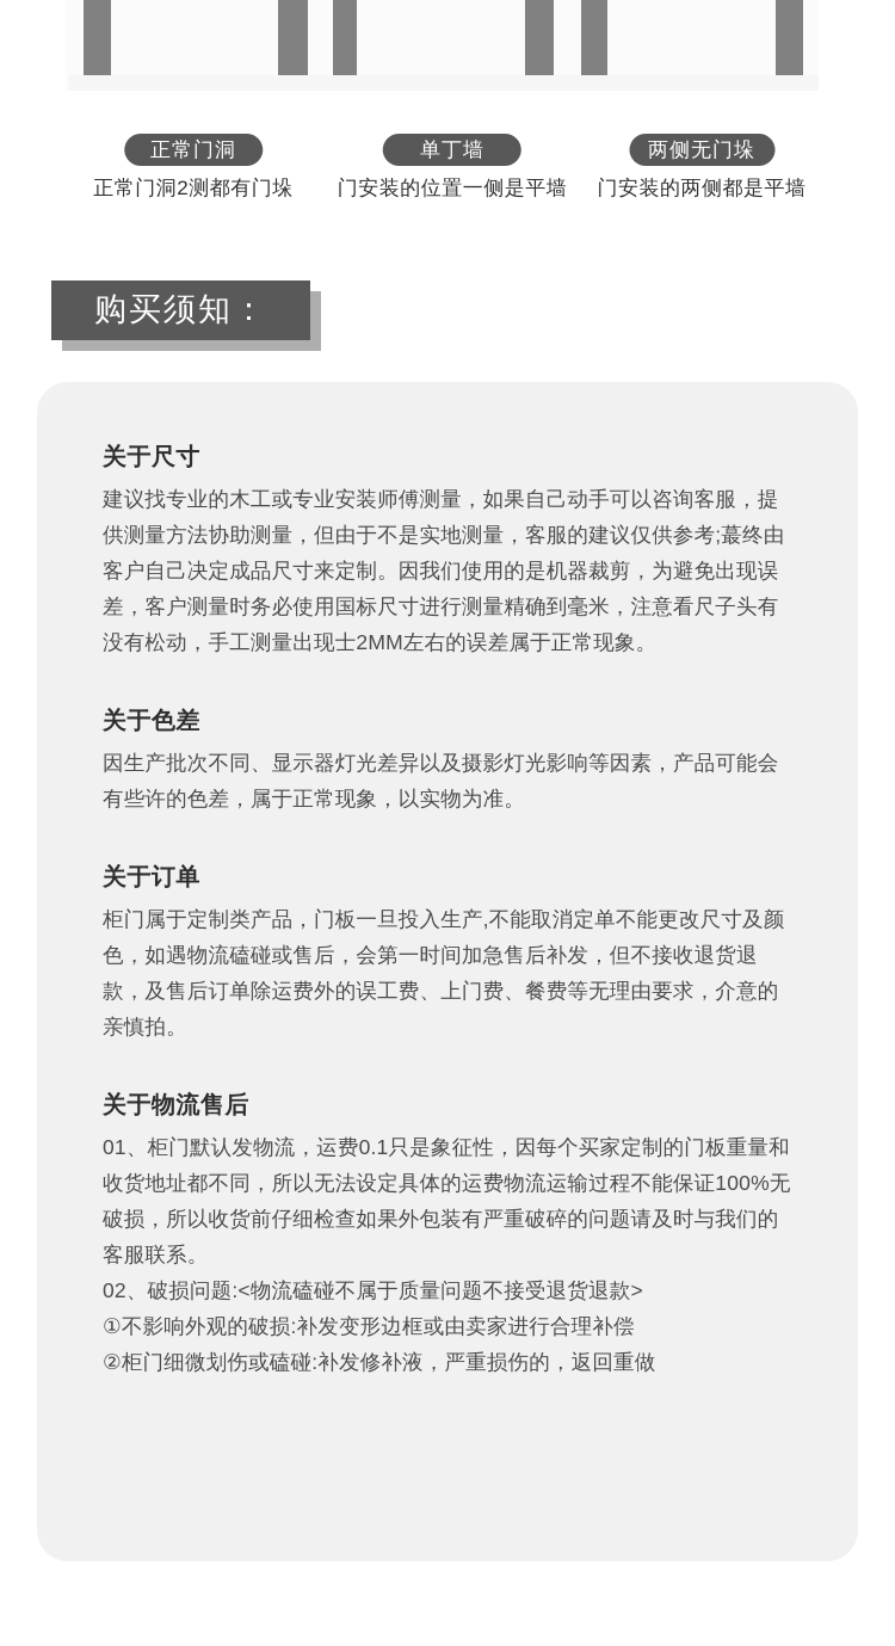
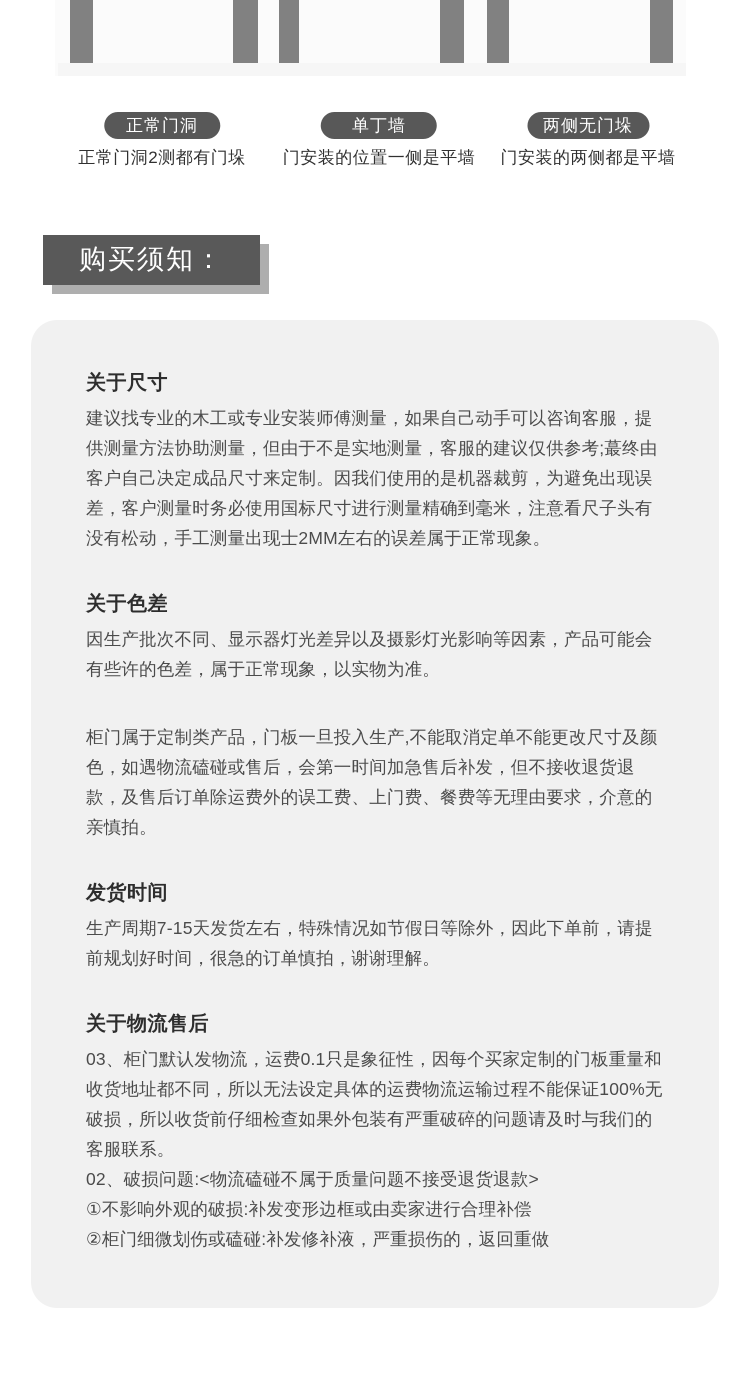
  正常门洞
  正常门洞2测都有门垛
  单丁墙
  门安装的位置一侧是平墙
  两侧无门垛
  门安装的两侧都是平墙
  购买须知：
  关于尺寸
  建议找专业的木工或专业安装师傅测量，如果自己动手可以咨询客服，提供测量方法协助测量，但由于不是实地测量，客服的建议仅供参考;蕞终由客户自己决定成品尺寸来定制。因我们使用的是机器裁剪，为避免出现误差，客户测量时务必使用国标尺寸进行测量精确到毫米，注意看尺子头有没有松动，手工测量出现士2MM左右的误差属于正常现象。
  关于色差
  因生产批次不同、显示器灯光差异以及摄影灯光影响等因素，产品可能会有些许的色差，属于正常现象，以实物为准。
- 关于订单
  柜门属于定制类产品，门板一旦投入生产,不能取消定单不能更改尺寸及颜色，如遇物流磕碰或售后，会第一时间加急售后补发，但不接收退货退款，及售后订单除运费外的误工费、上门费、餐费等无理由要求，介意的亲慎拍。
+ 发货时间
+ 生产周期7-15天发货左右，特殊情况如节假日等除外，因此下单前，请提前规划好时间，很急的订单慎拍，谢谢理解。
  关于物流售后
- 01、柜门默认发物流，运费0.1只是象征性，因每个买家定制的门板重量和收货地址都不同，所以无法设定具体的运费物流运输过程不能保证100%无破损，所以收货前仔细检查如果外包装有严重破碎的问题请及时与我们的客服联系。
+ 03、柜门默认发物流，运费0.1只是象征性，因每个买家定制的门板重量和收货地址都不同，所以无法设定具体的运费物流运输过程不能保证100%无破损，所以收货前仔细检查如果外包装有严重破碎的问题请及时与我们的客服联系。
  02、破损问题:<物流磕碰不属于质量问题不接受退货退款>
  ①不影响外观的破损:补发变形边框或由卖家进行合理补偿
  ②柜门细微划伤或磕碰:补发修补液，严重损伤的，返回重做
